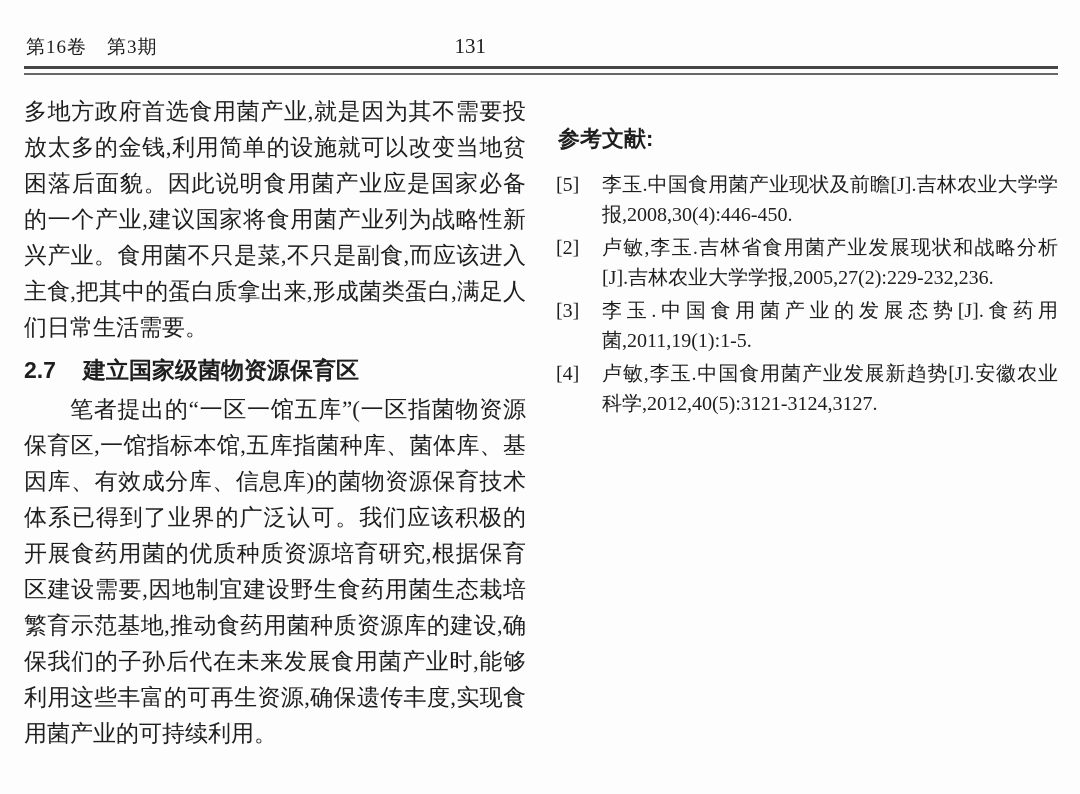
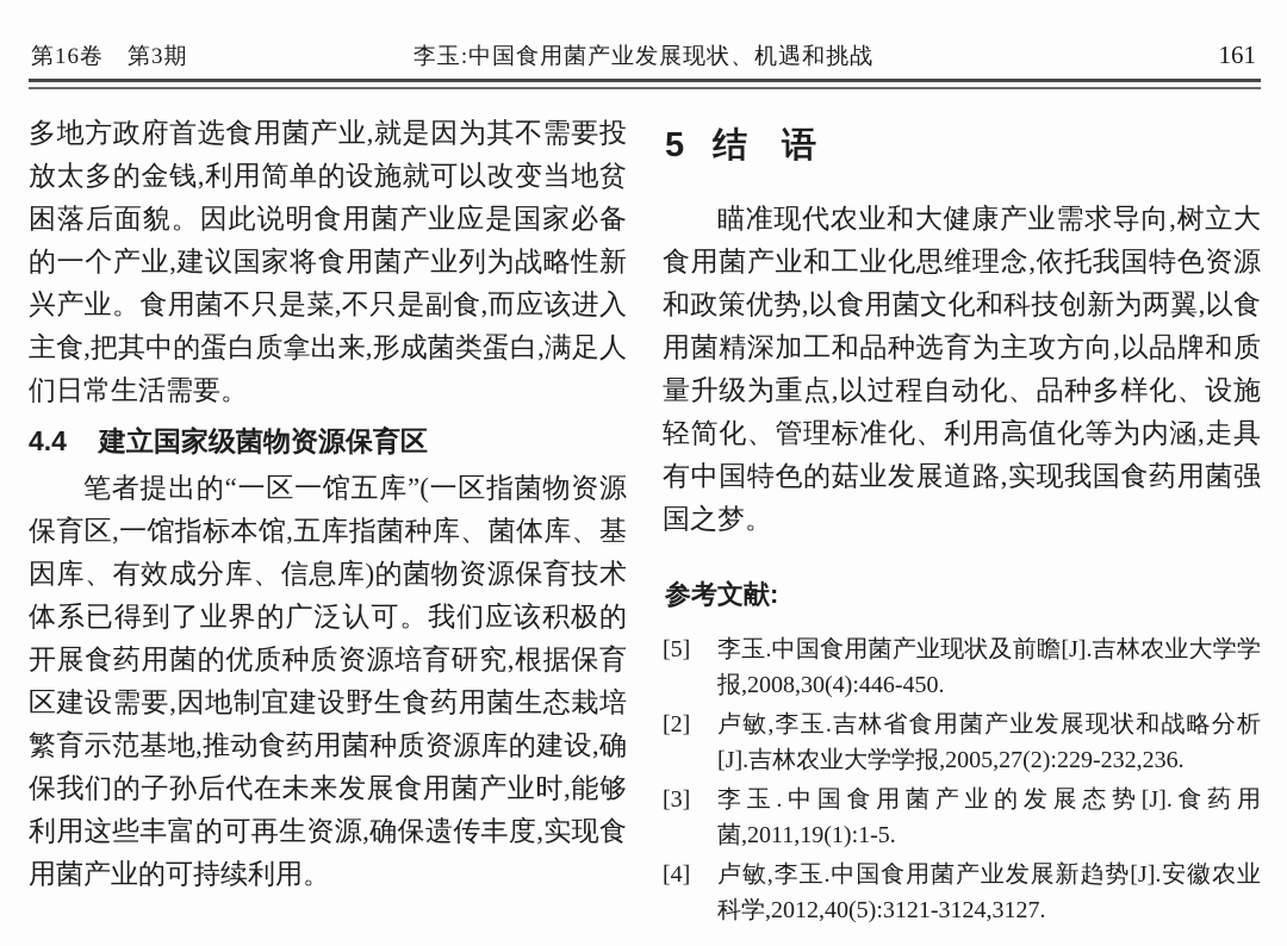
  第16卷 第3期
+ 李玉:中国食用菌产业发展现状、机遇和挑战
- 131
+ 161
  多地方政府首选食用菌产业,就是因为其不需要投放太多的金钱,利用简单的设施就可以改变当地贫困落后面貌。因此说明食用菌产业应是国家必备的一个产业,建议国家将食用菌产业列为战略性新兴产业。食用菌不只是菜,不只是副食,而应该进入主食,把其中的蛋白质拿出来,形成菌类蛋白,满足人们日常生活需要。
- 2.7
+ 4.4
  建立国家级菌物资源保育区
  笔者提出的“一区一馆五库”(一区指菌物资源保育区,一馆指标本馆,五库指菌种库、菌体库、基因库、有效成分库、信息库)的菌物资源保育技术体系已得到了业界的广泛认可。我们应该积极的开展食药用菌的优质种质资源培育研究,根据保育区建设需要,因地制宜建设野生食药用菌生态栽培繁育示范基地,推动食药用菌种质资源库的建设,确保我们的子孙后代在未来发展食用菌产业时,能够利用这些丰富的可再生资源,确保遗传丰度,实现食用菌产业的可持续利用。
+ 5
+ 结 语
+ 瞄准现代农业和大健康产业需求导向,树立大食用菌产业和工业化思维理念,依托我国特色资源和政策优势,以食用菌文化和科技创新为两翼,以食用菌精深加工和品种选育为主攻方向,以品牌和质量升级为重点,以过程自动化、品种多样化、设施轻简化、管理标准化、利用高值化等为内涵,走具有中国特色的菇业发展道路,实现我国食药用菌强国之梦。
  参考文献:
  [5]
  李玉.中国食用菌产业现状及前瞻[J].吉林农业大学学报,2008,30(4):446-450.
  [2]
  卢敏,李玉.吉林省食用菌产业发展现状和战略分析[J].吉林农业大学学报,2005,27(2):229-232,236.
  [3]
  李玉.中国食用菌产业的发展态势[J].食药用菌,2011,19(1):1-5.
  [4]
  卢敏,李玉.中国食用菌产业发展新趋势[J].安徽农业科学,2012,40(5):3121-3124,3127.
